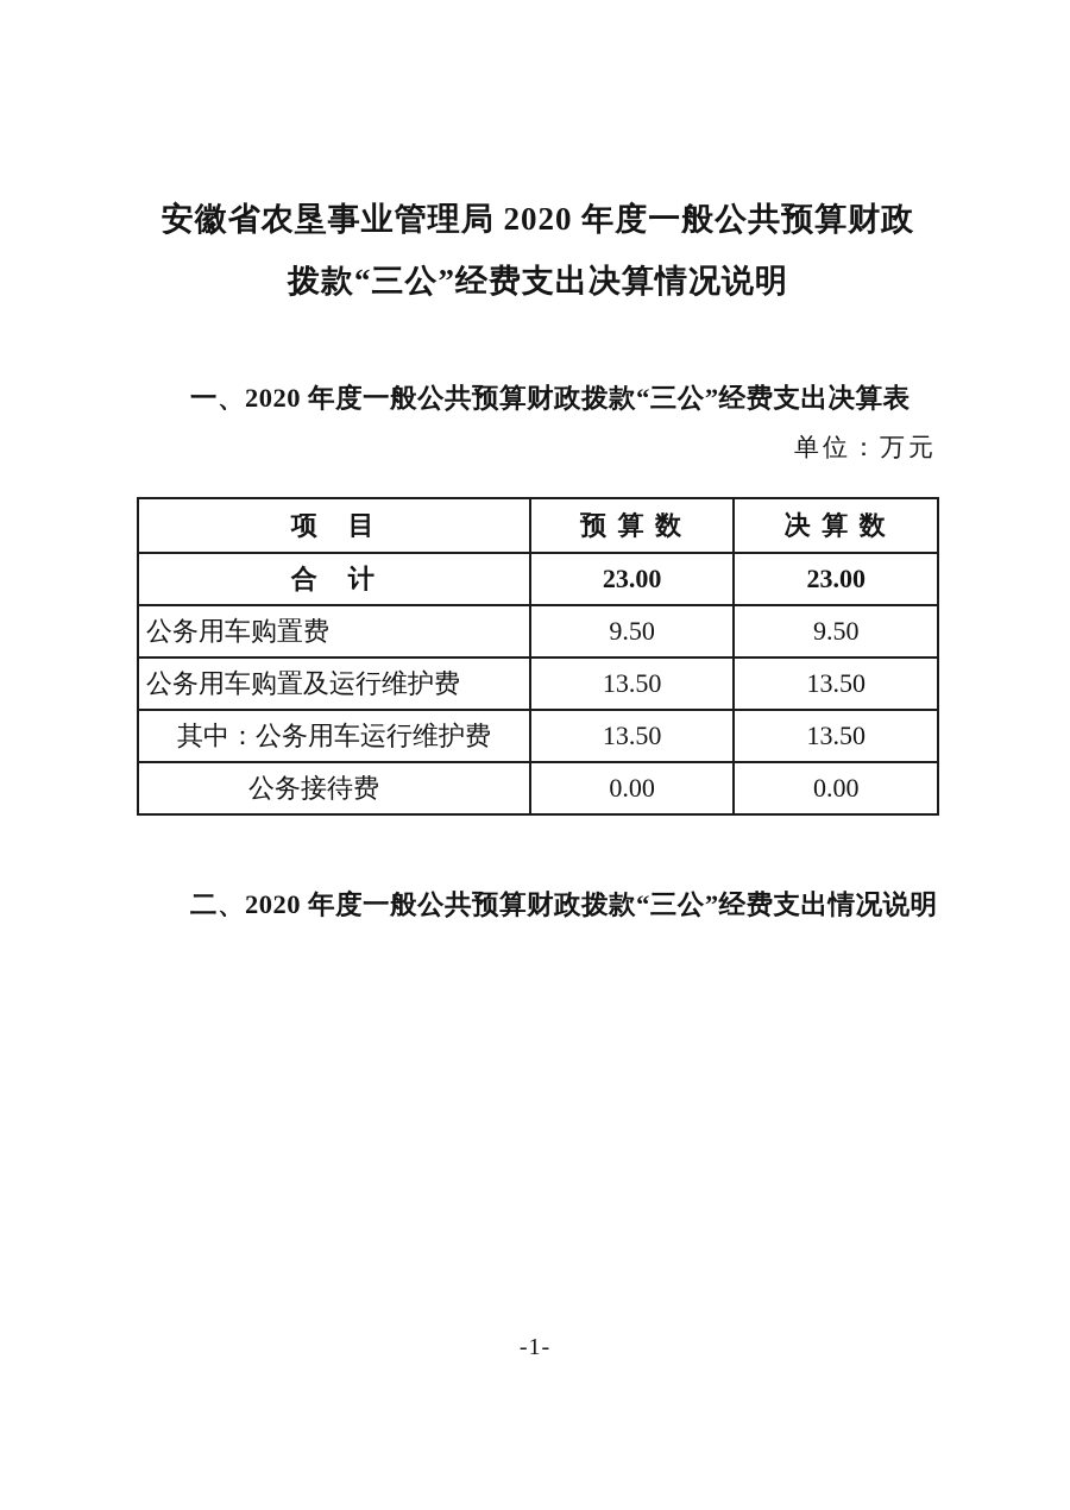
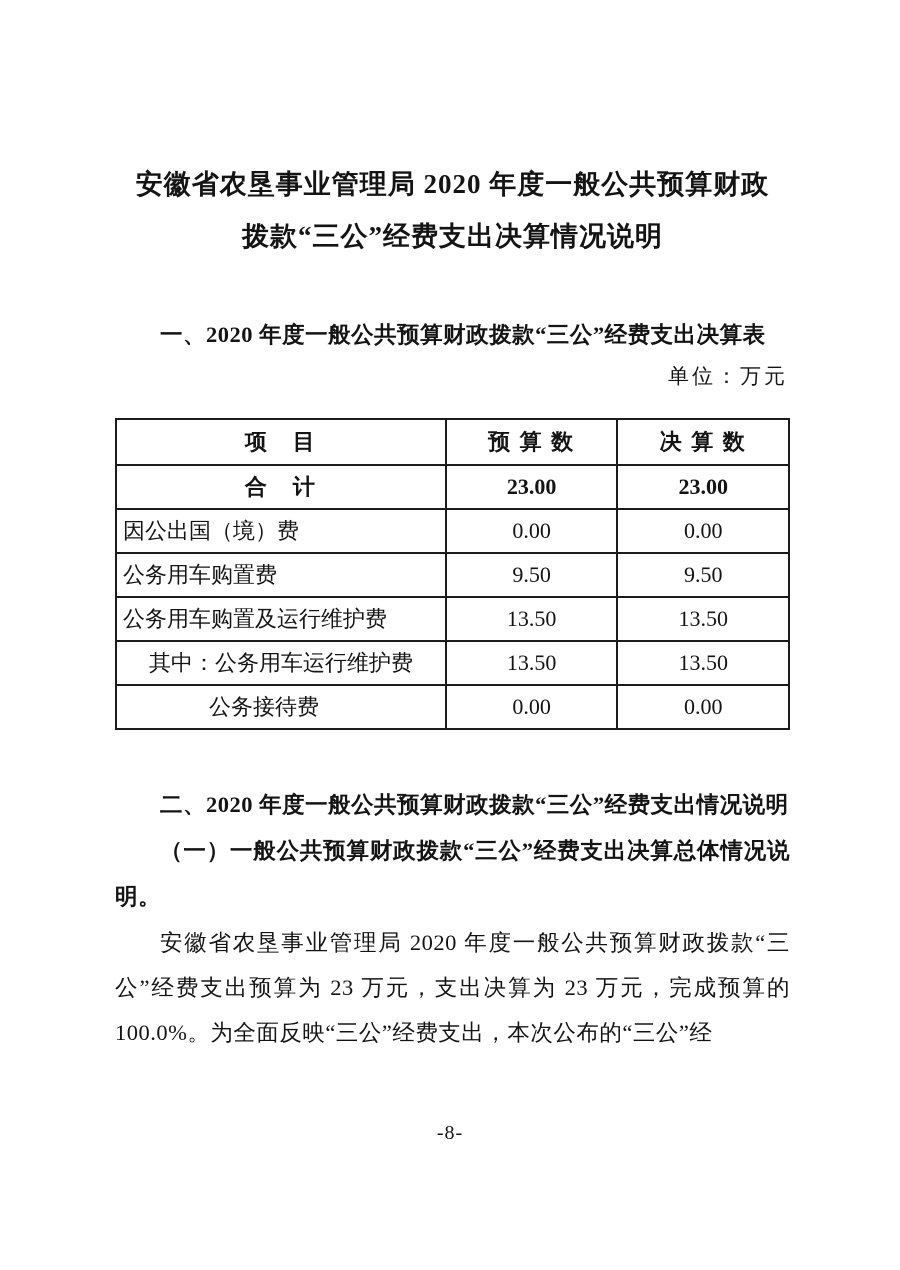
  安徽省农垦事业管理局 2020 年度一般公共预算财政
  拨款“三公”经费支出决算情况说明
  一、2020 年度一般公共预算财政拨款“三公”经费支出决算表
  单位：万元
  项 目	预 算 数	决 算 数
  合 计	23.00	23.00
+ 因公出国（境）费	0.00	0.00
  公务用车购置费	9.50	9.50
  公务用车购置及运行维护费	13.50	13.50
  其中：公务用车运行维护费	13.50	13.50
  公务接待费	0.00	0.00
  二、2020 年度一般公共预算财政拨款“三公”经费支出情况说明
+ （一）一般公共预算财政拨款“三公”经费支出决算总体情况说明。
+ 安徽省农垦事业管理局 2020 年度一般公共预算财政拨款“三公”经费支出预算为 23 万元，支出决算为 23 万元，完成预算的 100.0%。为全面反映“三公”经费支出，本次公布的“三公”经
- -1-
+ -8-
